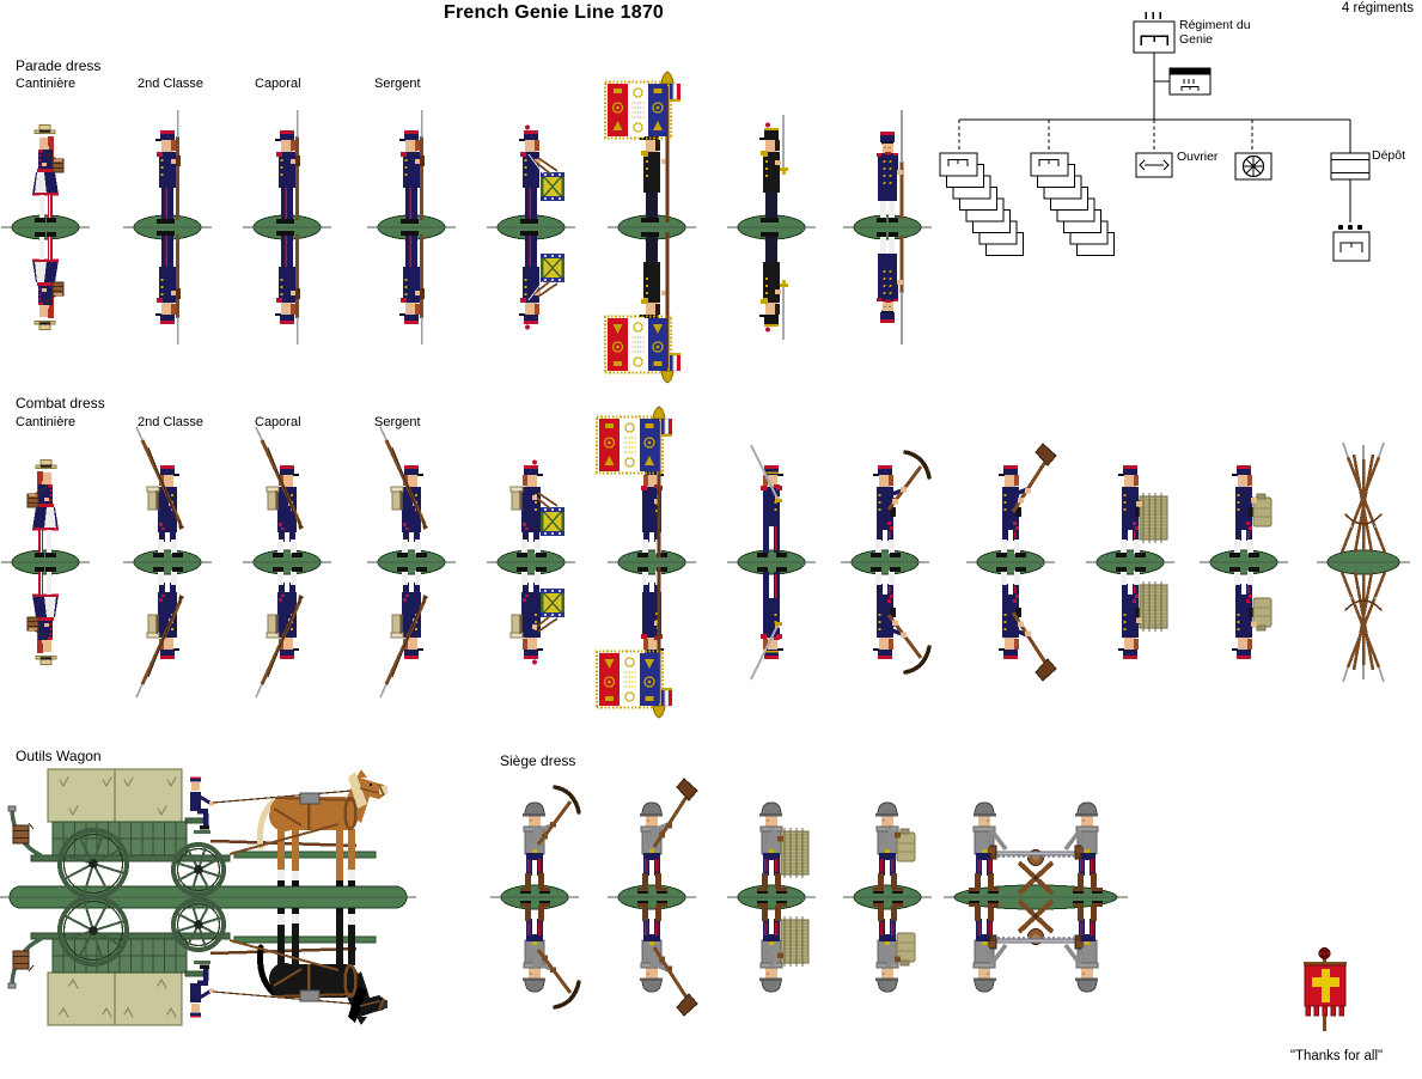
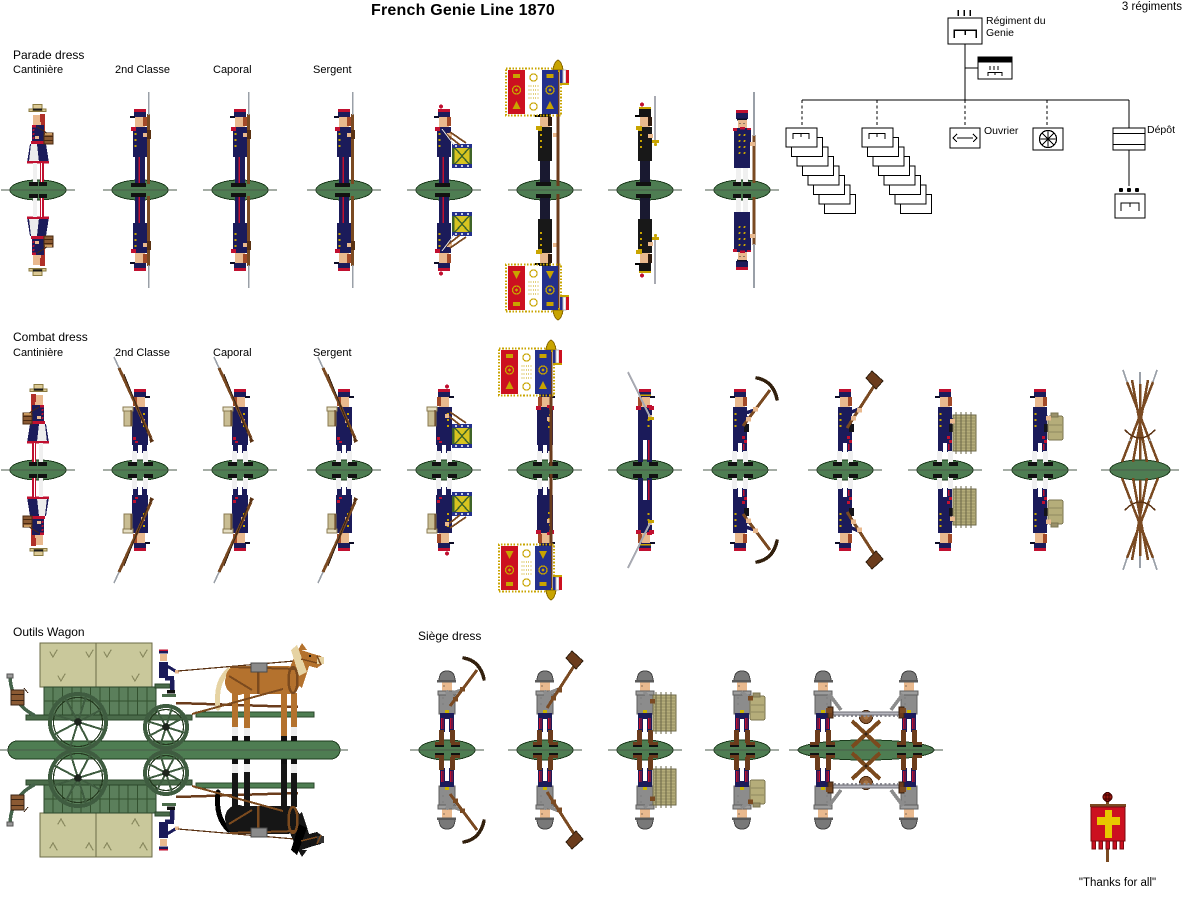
  French Genie Line 1870
- 4 régiments
+ 3 régiments
  Parade dress
  Combat dress
  Outils Wagon
  Siège dress
  Cantinière
  2nd Classe
  Caporal
  Sergent
  Cantinière
  2nd Classe
  Caporal
  Sergent
  Régiment du Genie
  Ouvrier
  Dépôt
  "Thanks for all"
